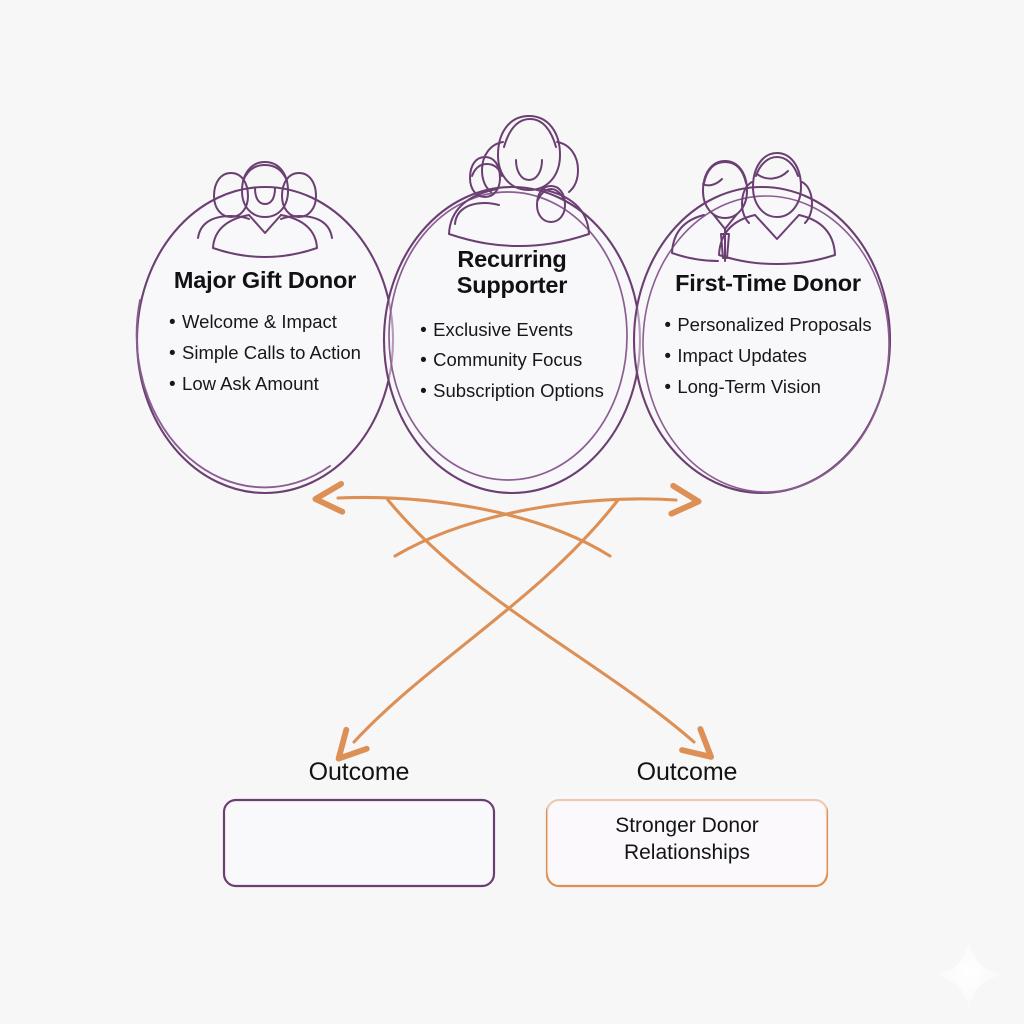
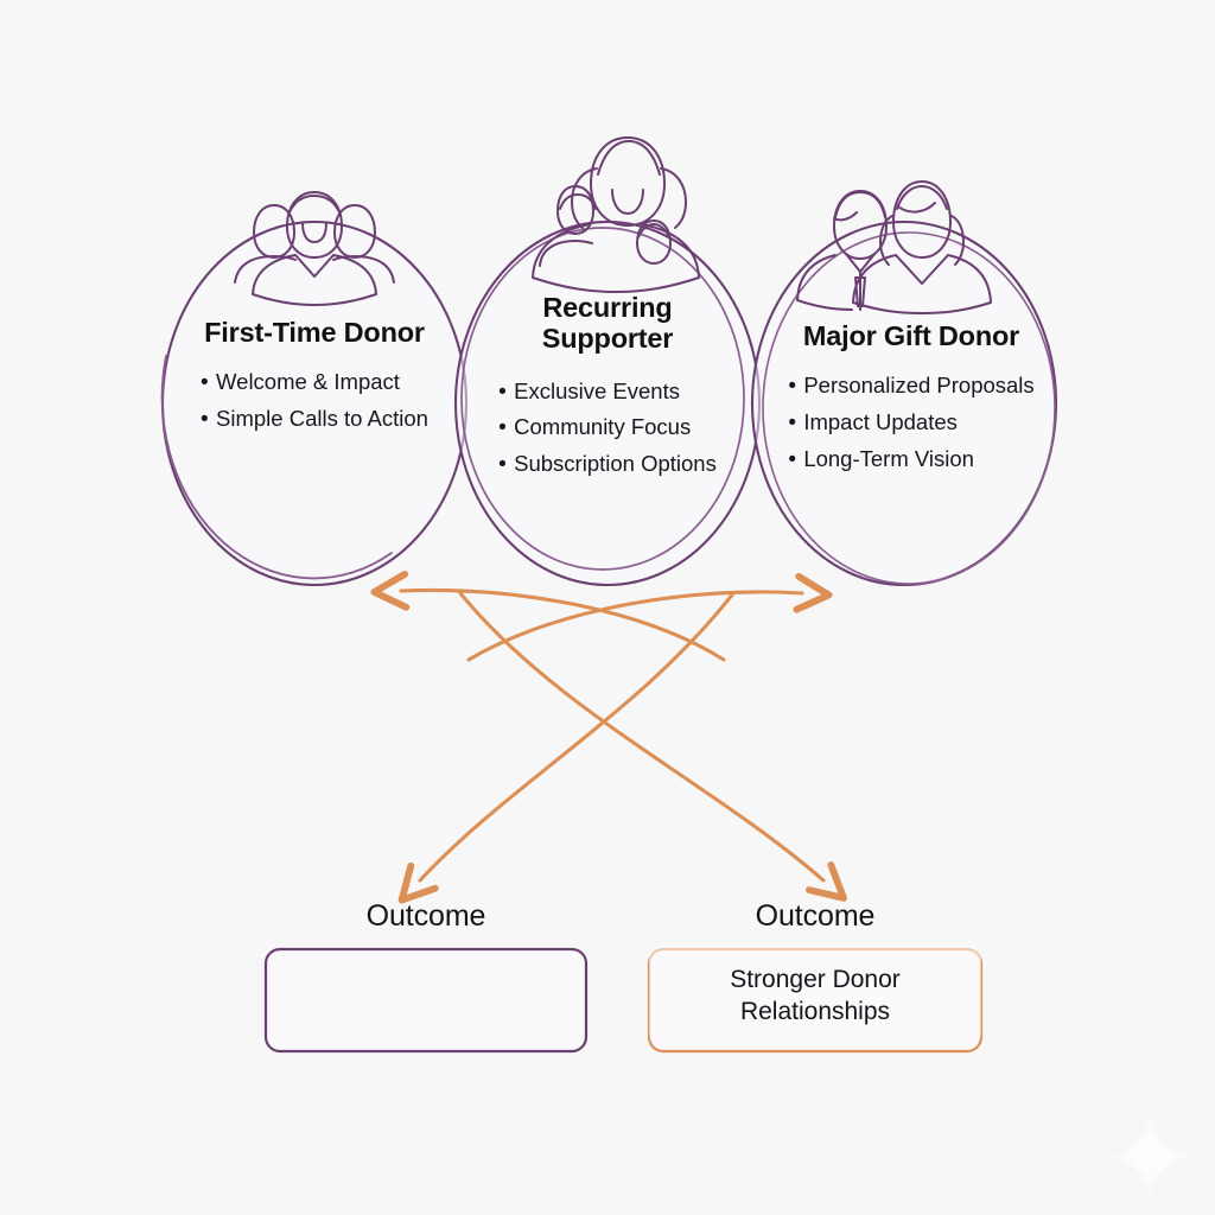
- Major Gift Donor
+ First-Time Donor
  • Welcome & Impact
  • Simple Calls to Action
- • Low Ask Amount
  Recurring Supporter
  • Exclusive Events
  • Community Focus
  • Subscription Options
- First-Time Donor
+ Major Gift Donor
  • Personalized Proposals
  • Impact Updates
  • Long-Term Vision
  Outcome
  Outcome
  Stronger Donor Relationships
